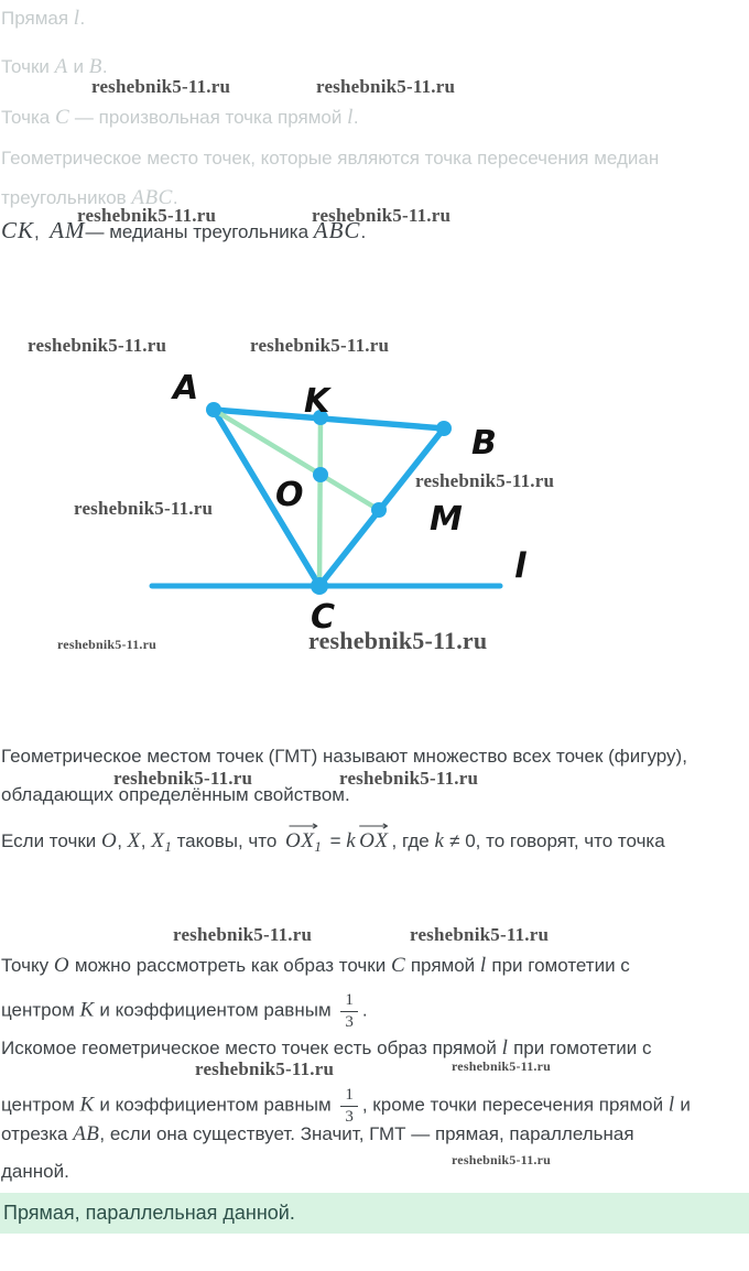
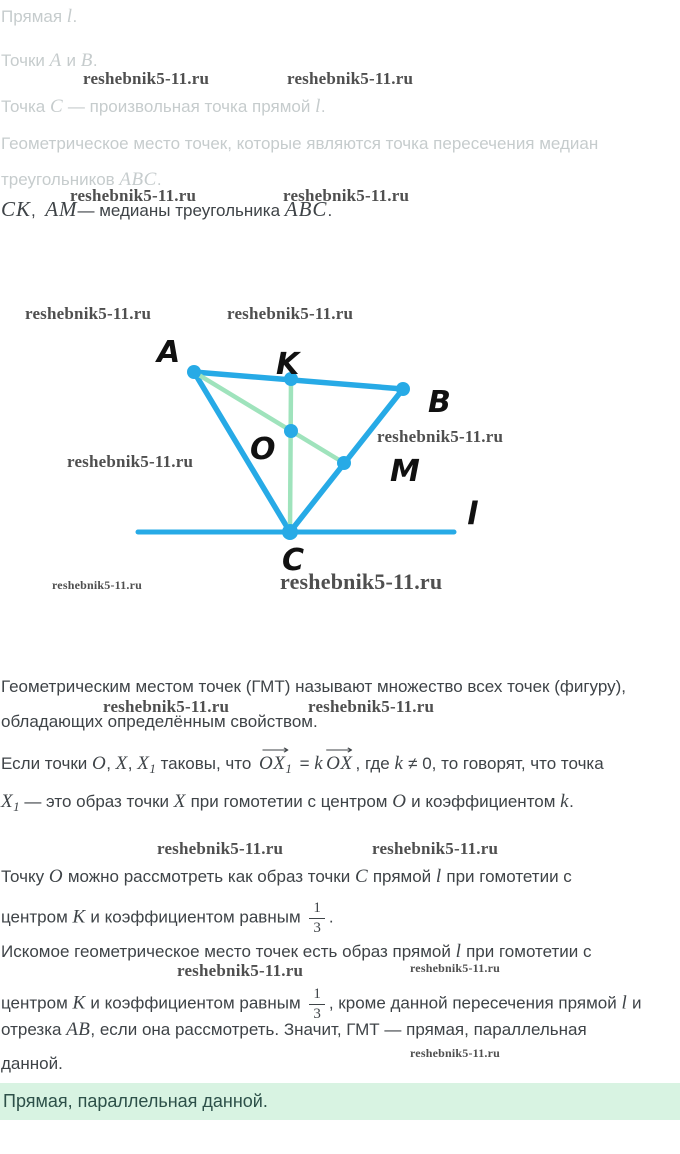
  Прямая l.
  Точки A и B.
  Точка C — произвольная точка прямой l.
  Геометрическое место точек, которые являются точка пересечения медиан
  треугольников ABC.
  CK, AM— медианы треугольника ABC.
  A
  K
  B
  O
  M
  C
  l
- Геометрическое местом точек (ГМТ) называют множество всех точек (фигуру),
+ Геометрическим местом точек (ГМТ) называют множество всех точек (фигуру),
  обладающих определённым свойством.
  Если точки O, X, X1 таковы, что OX1 = k OX , где k ≠ 0, то говорят, что точка
+ X1 — это образ точки X при гомотетии с центром O и коэффициентом k.
  Точку O можно рассмотреть как образ точки C прямой l при гомотетии с
  центром K и коэффициентом равным
  1
  3
  .
  Искомое геометрическое место точек есть образ прямой l при гомотетии с
  центром K и коэффициентом равным
  1
  3
- , кроме точки пересечения прямой l и
+ , кроме данной пересечения прямой l и
- отрезка AB, если она существует. Значит, ГМТ — прямая, параллельная
+ отрезка AB, если она рассмотреть. Значит, ГМТ — прямая, параллельная
  данной.
  Прямая, параллельная данной.
  reshebnik5-11.ru
  reshebnik5-11.ru
  reshebnik5-11.ru
  reshebnik5-11.ru
  reshebnik5-11.ru
  reshebnik5-11.ru
  reshebnik5-11.ru
  reshebnik5-11.ru
  reshebnik5-11.ru
  reshebnik5-11.ru
  reshebnik5-11.ru
  reshebnik5-11.ru
  reshebnik5-11.ru
  reshebnik5-11.ru
  reshebnik5-11.ru
  reshebnik5-11.ru
  reshebnik5-11.ru
